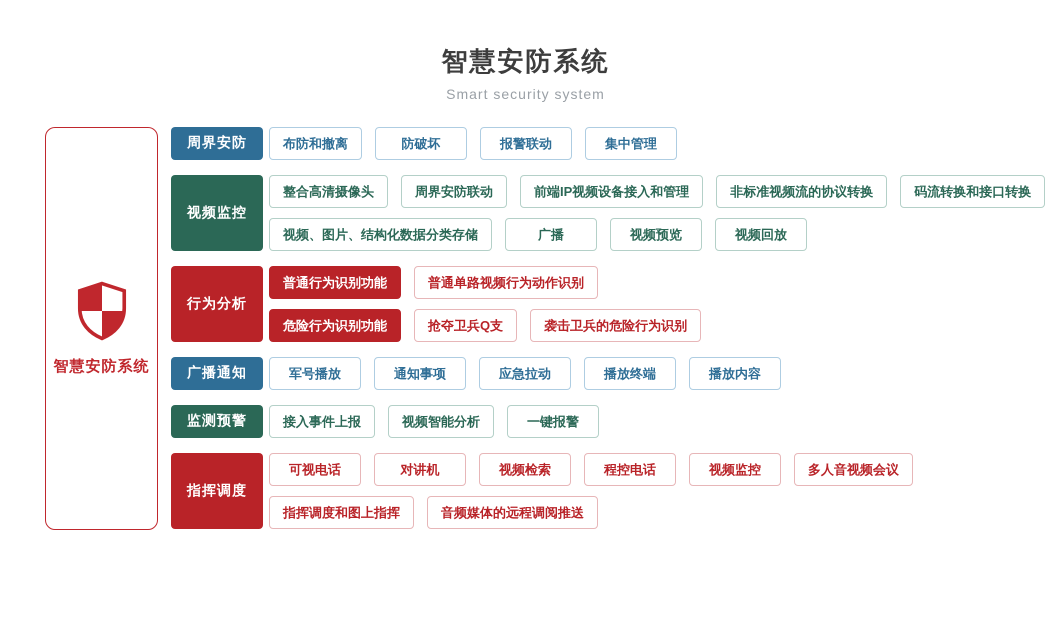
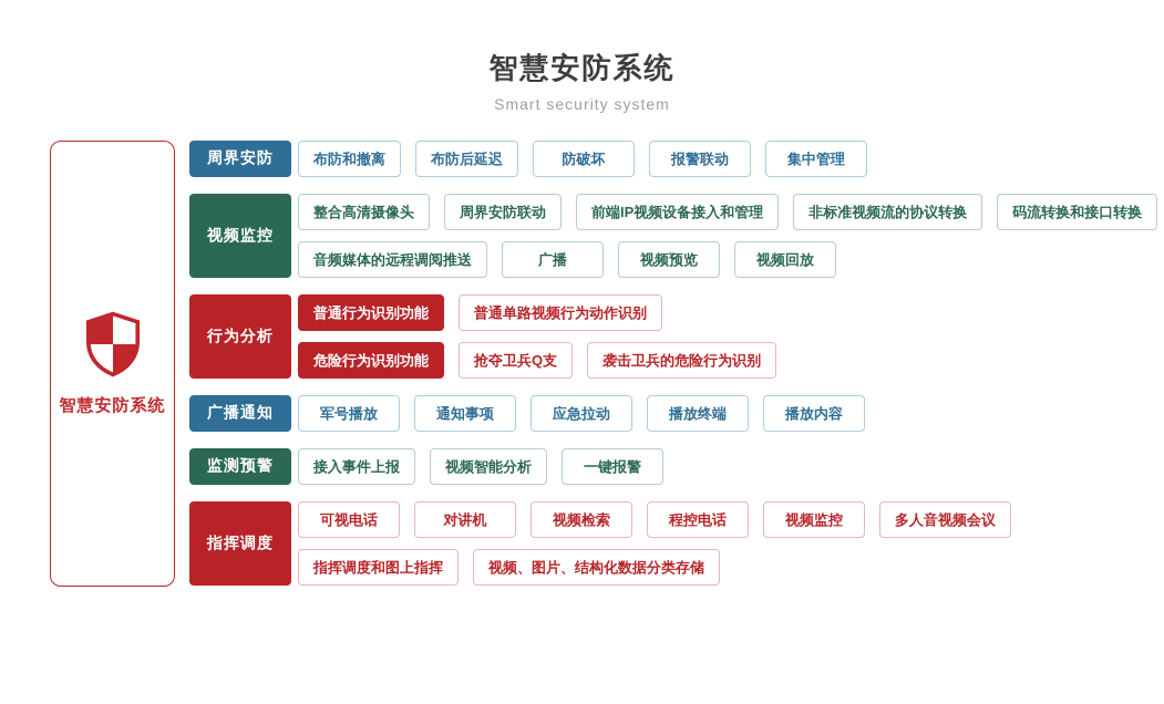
  智慧安防系统
  Smart security system
  智慧安防系统
  周界安防
  布防和撤离
+ 布防后延迟
  防破坏
  报警联动
  集中管理
  视频监控
  整合高清摄像头
  周界安防联动
  前端IP视频设备接入和管理
  非标准视频流的协议转换
  码流转换和接口转换
- 视频、图片、结构化数据分类存储
+ 音频媒体的远程调阅推送
  广播
  视频预览
  视频回放
  行为分析
  普通行为识别功能
  普通单路视频行为动作识别
  危险行为识别功能
  抢夺卫兵Q支
  袭击卫兵的危险行为识别
  广播通知
  军号播放
  通知事项
  应急拉动
  播放终端
  播放内容
  监测预警
  接入事件上报
  视频智能分析
  一键报警
  指挥调度
  可视电话
  对讲机
  视频检索
  程控电话
  视频监控
  多人音视频会议
  指挥调度和图上指挥
- 音频媒体的远程调阅推送
+ 视频、图片、结构化数据分类存储
